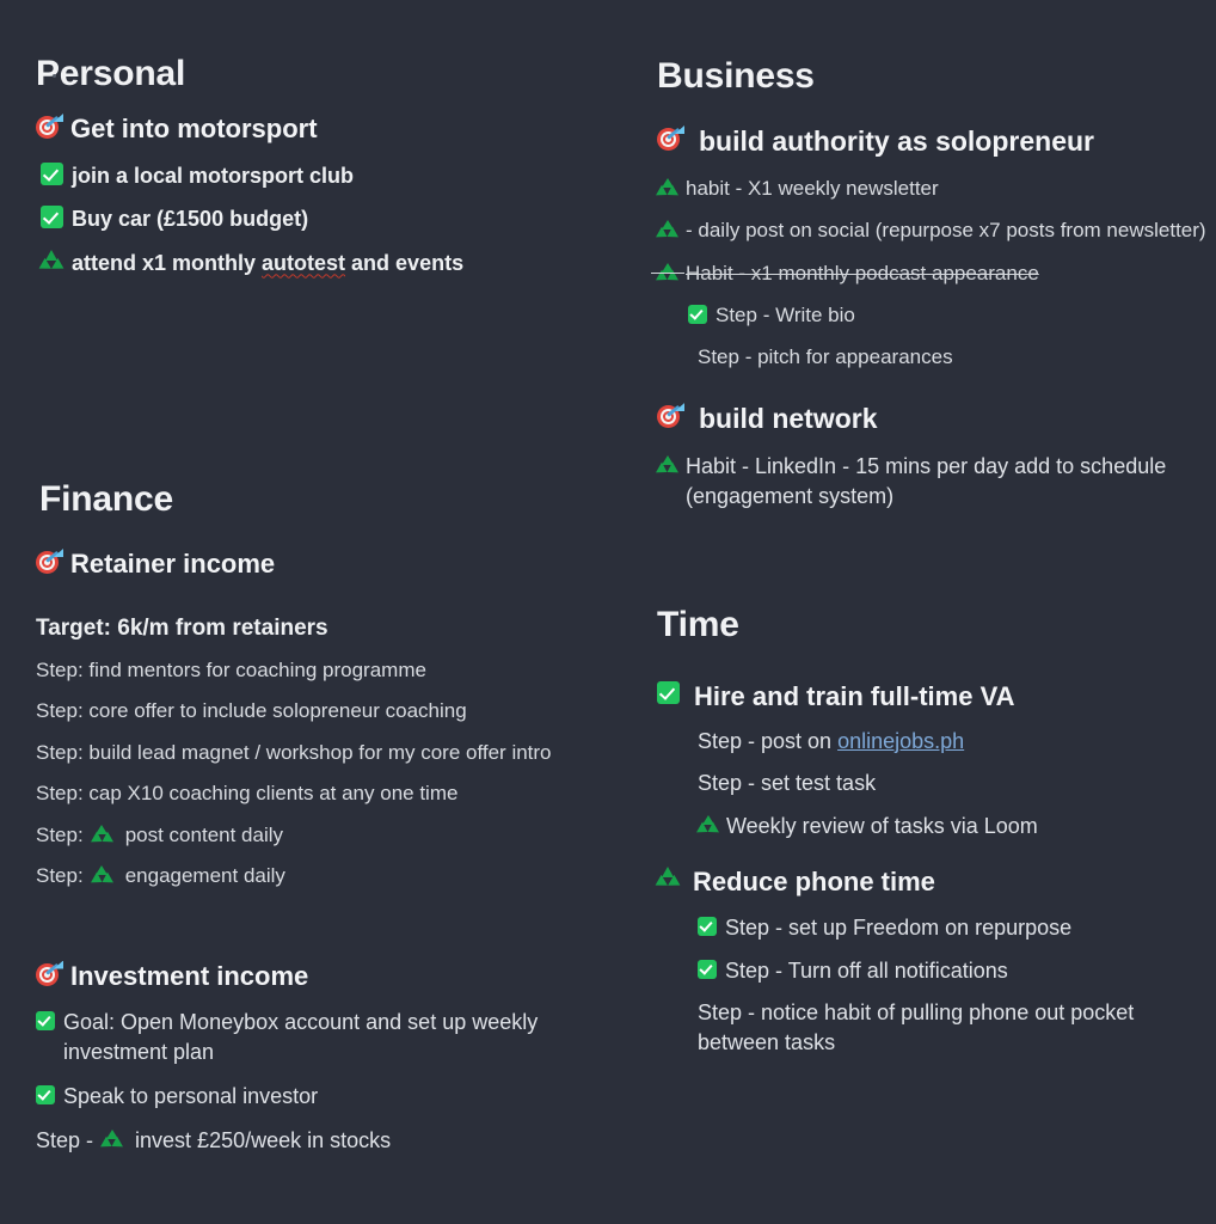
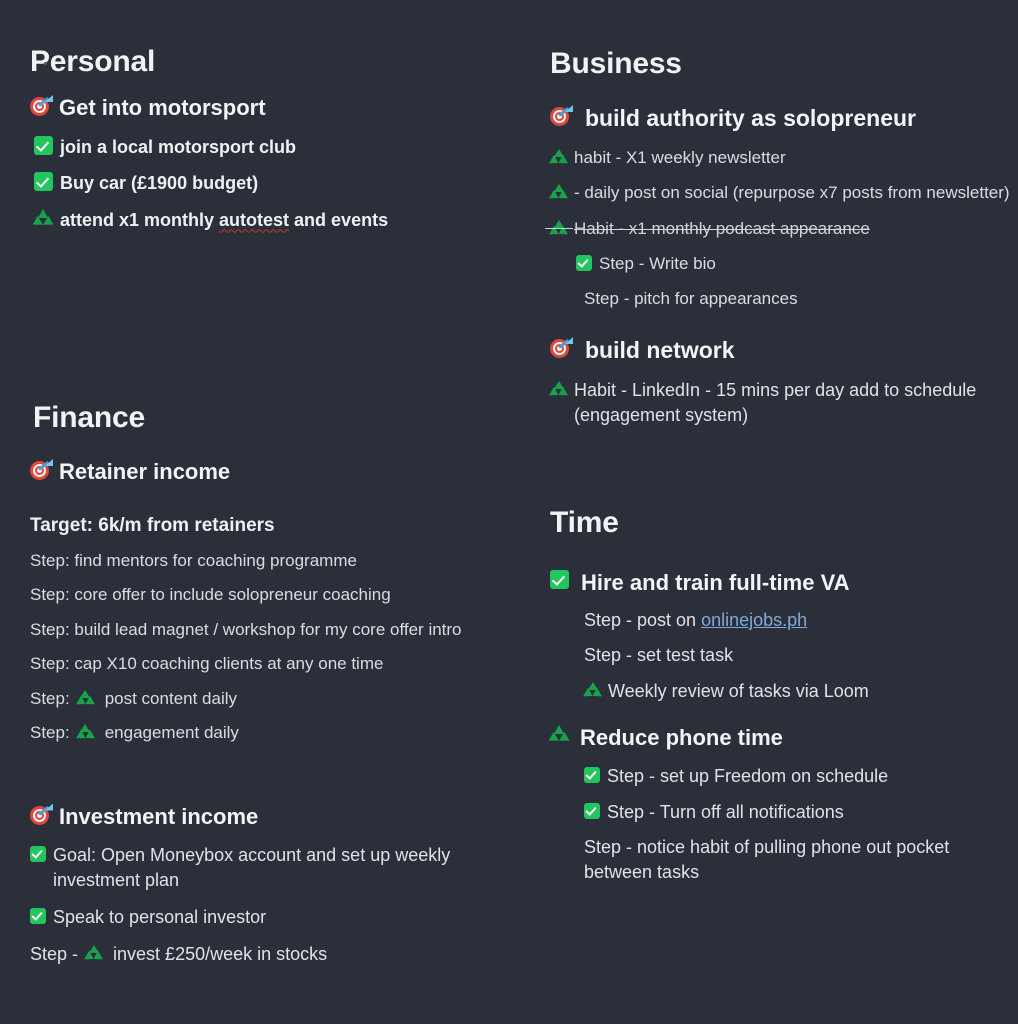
  Personal
  Get into motorsport
  join a local motorsport club
- Buy car (£1500 budget)
+ Buy car (£1900 budget)
  attend x1 monthly autotest and events
  Finance
  Retainer income
  Target: 6k/m from retainers
  Step: find mentors for coaching programme
  Step: core offer to include solopreneur coaching
  Step: build lead magnet / workshop for my core offer intro
  Step: cap X10 coaching clients at any one time
  Step:
  post content daily
  Step:
  engagement daily
  Investment income
  Goal: Open Moneybox account and set up weekly investment plan
  Speak to personal investor
  Step -
  invest £250/week in stocks
  Business
  build authority as solopreneur
  habit - X1 weekly newsletter
  - daily post on social (repurpose x7 posts from newsletter)
  Habit - x1 monthly podcast appearance
  Step - Write bio
  Step - pitch for appearances
  build network
  Habit - LinkedIn - 15 mins per day add to schedule (engagement system)
  Time
  Hire and train full-time VA
  Step - post on onlinejobs.ph
  Step - set test task
  Weekly review of tasks via Loom
  Reduce phone time
- Step - set up Freedom on repurpose
+ Step - set up Freedom on schedule
  Step - Turn off all notifications
  Step - notice habit of pulling phone out pocket between tasks
